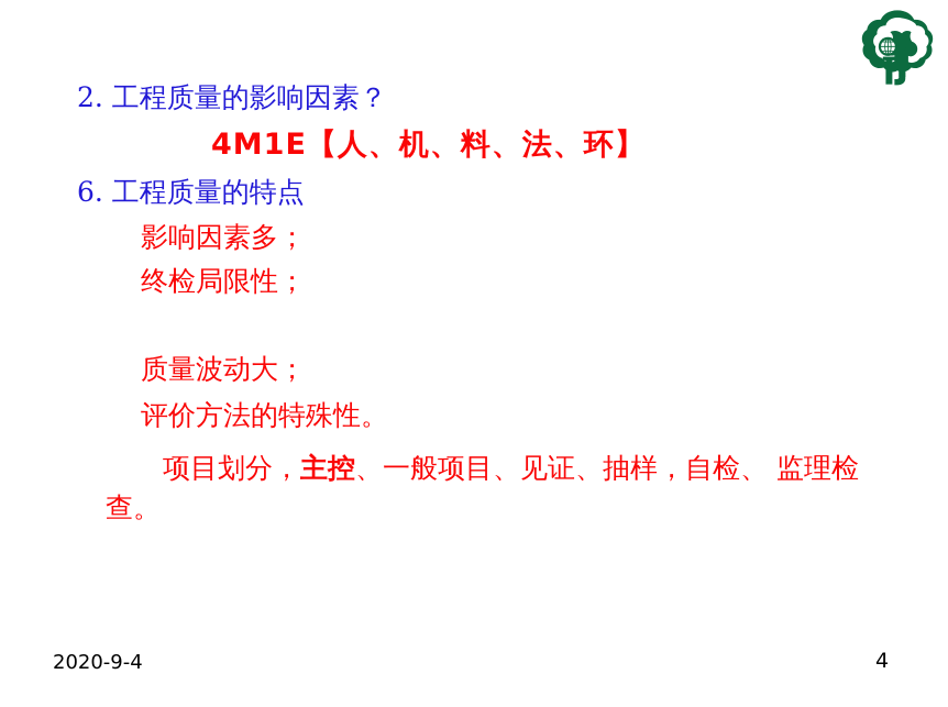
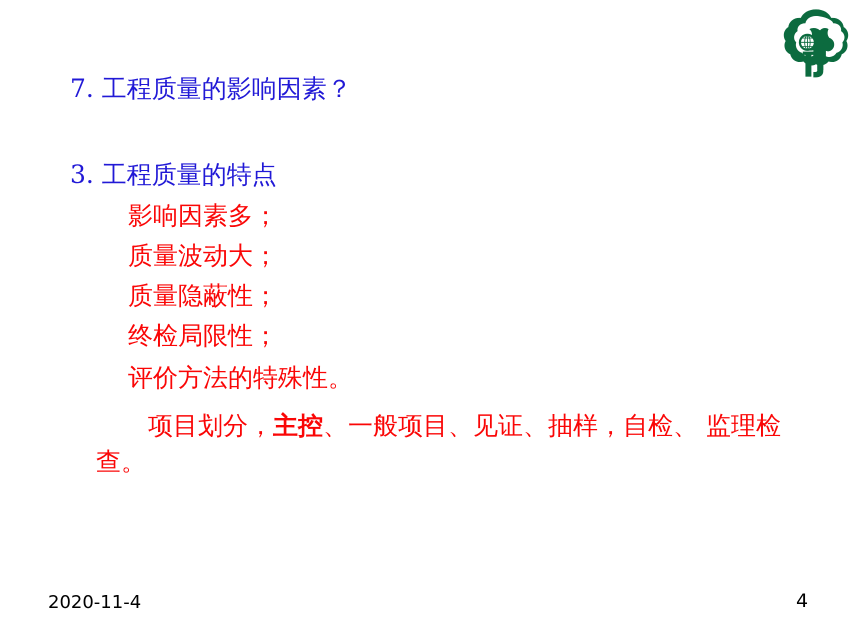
- 2. 工程质量的影响因素？
+ 7. 工程质量的影响因素？
- 4M1E【人、机、料、法、环】
- 6. 工程质量的特点
+ 3. 工程质量的特点
  影响因素多；
- 终检局限性；
+ 质量波动大；
+ 质量隐蔽性；
- 质量波动大；
+ 终检局限性；
  评价方法的特殊性。
  项目划分，主控、一般项目、见证、抽样，自检、 监理检查。
- 2020-9-4
+ 2020-11-4
  4
